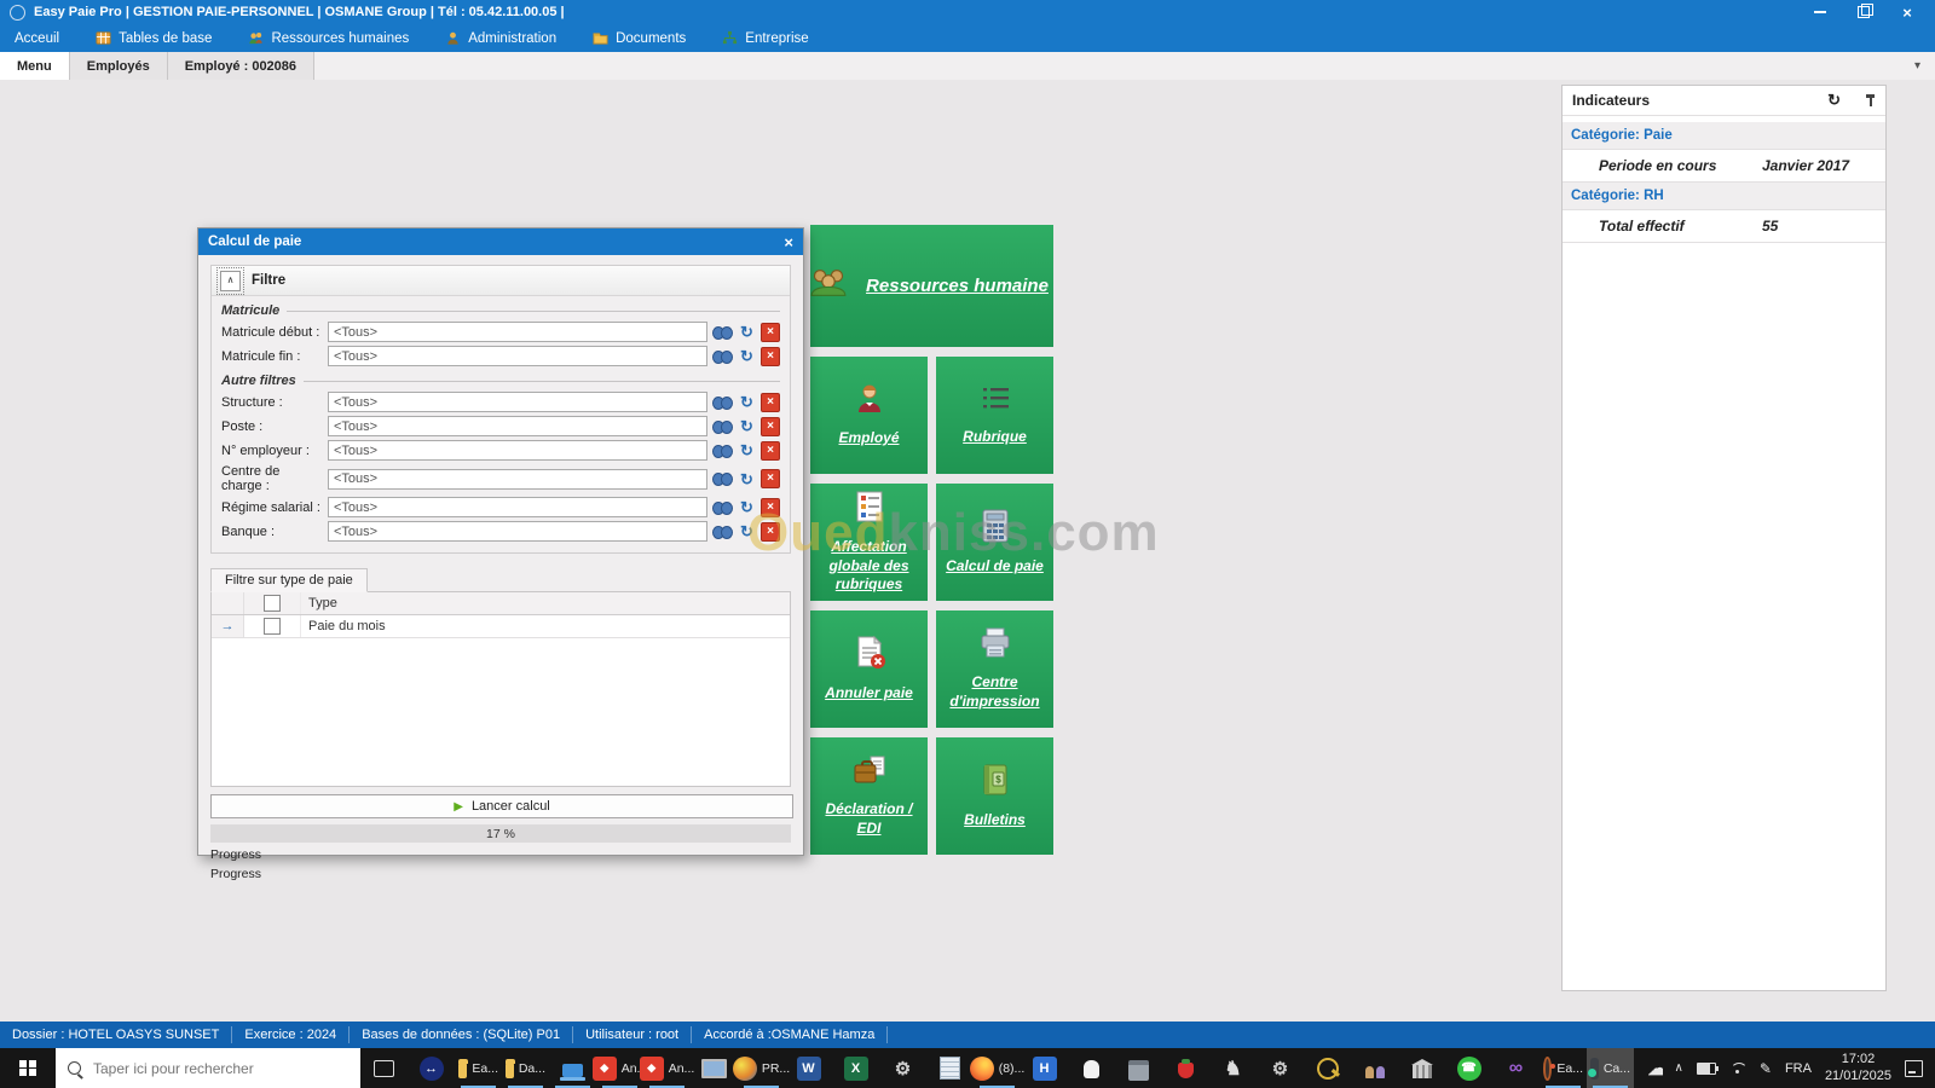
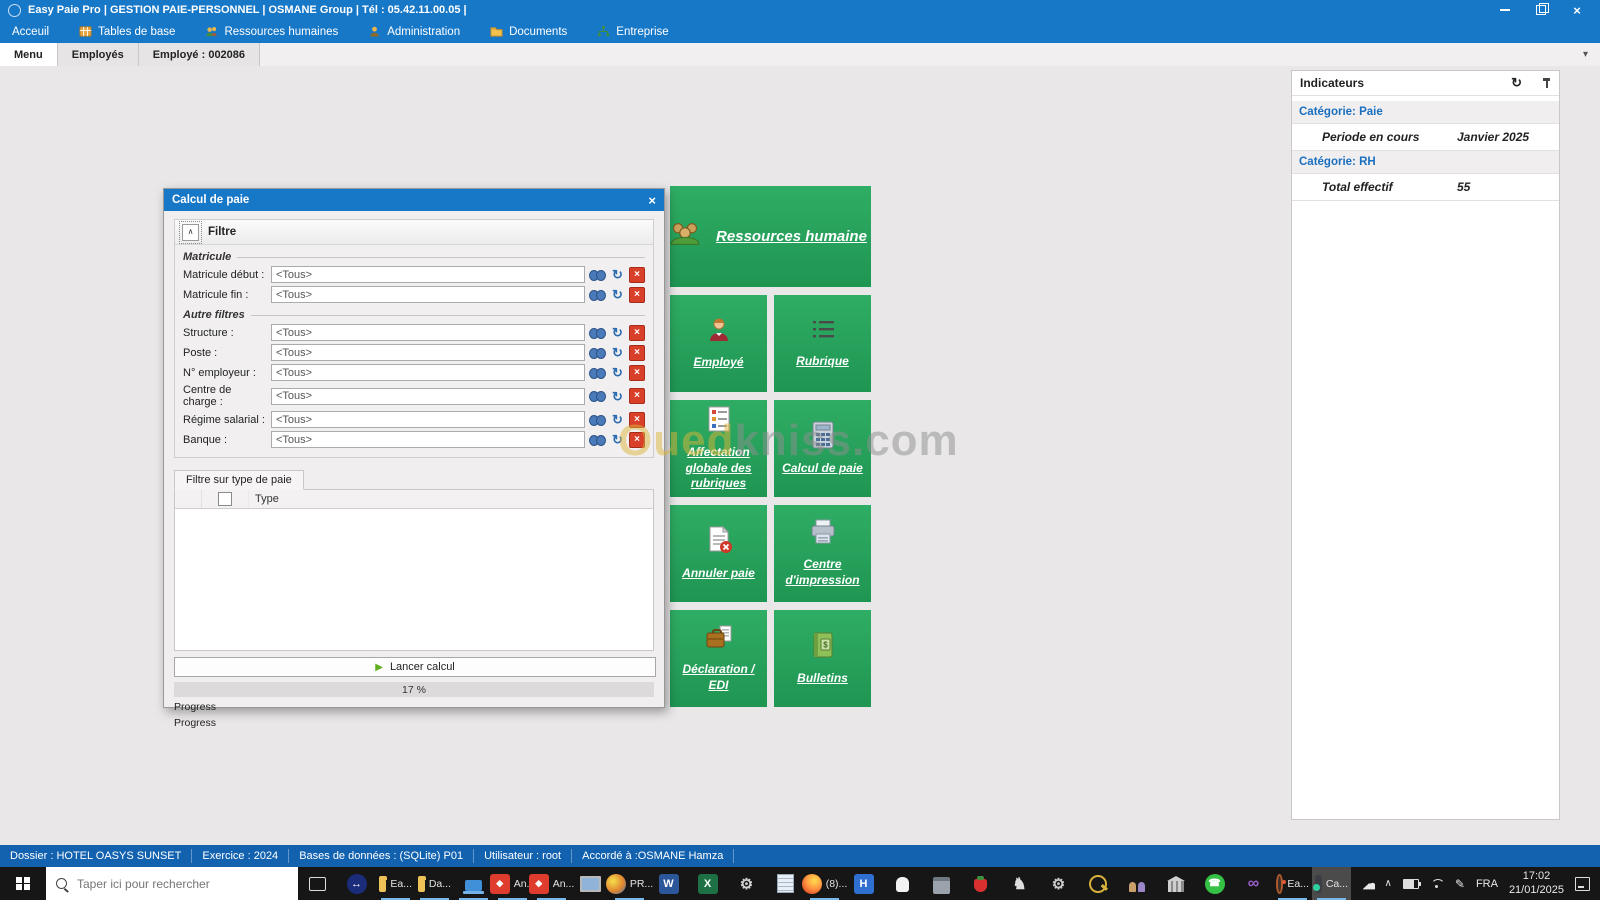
  Easy Paie Pro | GESTION PAIE-PERSONNEL | OSMANE Group | Tél : 05.42.11.00.05 |
  ×
  Acceuil
  Tables de base
  Ressources humaines
  Administration
  Documents
  Entreprise
  Menu
  Employés
  Employé : 002086
  ▾
  Ressources humaine
  Employé
  Rubrique
  Affectation globale des rubriques
  Calcul de paie
  Annuler paie
  Centre d'impression
  Déclaration / EDI
  $
  Bulletins
  Calcul de paie
  ×
  ∧
  Filtre
  Matricule
  Matricule début :
  <Tous>
  ↻
  ×
  Matricule fin :
  <Tous>
  ↻
  ×
  Autre filtres
  Structure :
  <Tous>
  ↻
  ×
  Poste :
  <Tous>
  ↻
  ×
  N° employeur :
  <Tous>
  ↻
  ×
  Centre de charge :
  <Tous>
  ↻
  ×
  Régime salarial :
  <Tous>
  ↻
  ×
  Banque :
  <Tous>
  ↻
  ×
  Filtre sur type de paie
  Type
- →
- Paie du mois
  ▶
  Lancer calcul
  17 %
  Progress
  Progress
  Ouedkniss.com
  Indicateurs
  ↻
  Catégorie: Paie
  Periode en cours
- Janvier 2017
+ Janvier 2025
  Catégorie: RH
  Total effectif
  55
  Dossier : HOTEL OASYS SUNSET
  Exercice : 2024
  Bases de données : (SQLite) P01
  Utilisateur : root
  Accordé à :OSMANE Hamza
  Taper ici pour rechercher
  ↔
  Ea...
  Da...
  ◆
  ◆
  An...
  PR...
  W
  X
  ⚙
  (8)...
  H
  ♞
  ⚙
  ☎
  ∞
  Ea...
  Ca...
  ☁
  ∧
  ✎
  FRA
  17:02
  21/01/2025
